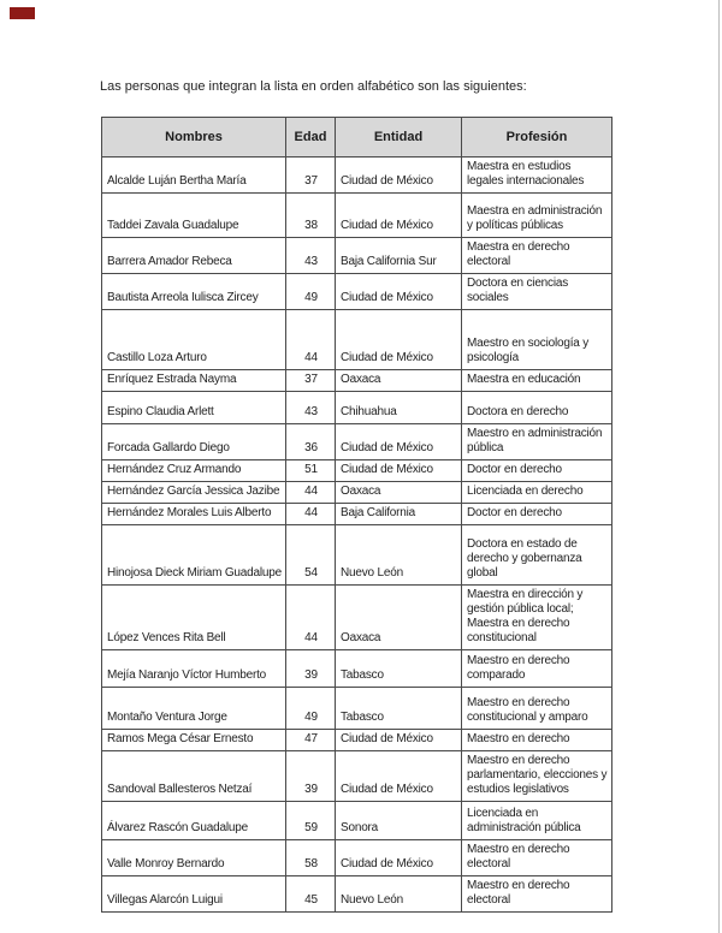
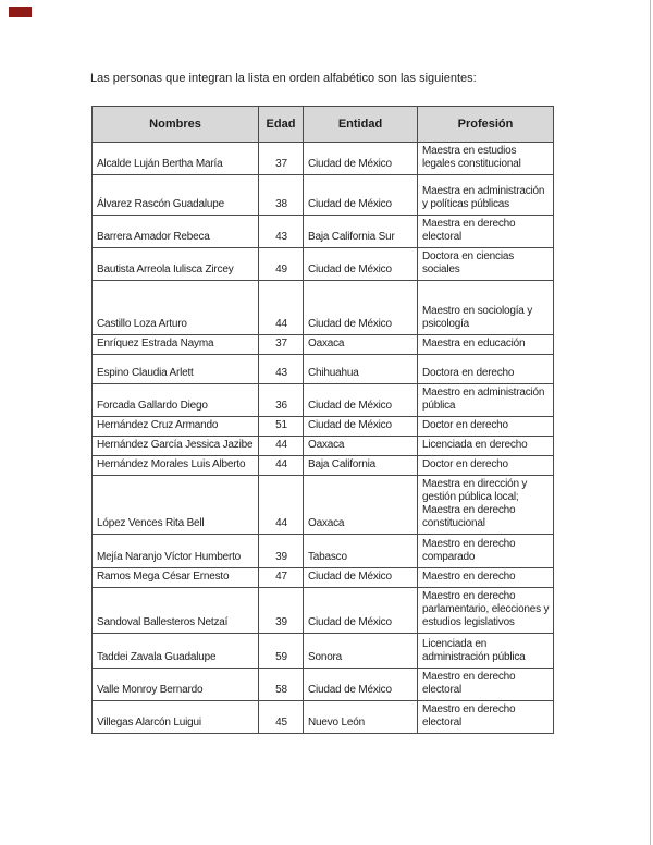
  Las personas que integran la lista en orden alfabético son las siguientes:
  Nombres	Edad	Entidad	Profesión
- Alcalde Luján Bertha María	37	Ciudad de México	Maestra en estudios legales internacionales
+ Alcalde Luján Bertha María	37	Ciudad de México	Maestra en estudios legales constitucional
- Taddei Zavala Guadalupe	38	Ciudad de México	Maestra en administración y políticas públicas
+ Álvarez Rascón Guadalupe	38	Ciudad de México	Maestra en administración y políticas públicas
  Barrera Amador Rebeca	43	Baja California Sur	Maestra en derecho electoral
  Bautista Arreola Iulisca Zircey	49	Ciudad de México	Doctora en ciencias sociales
  Castillo Loza Arturo	44	Ciudad de México	Maestro en sociología y psicología
  Enríquez Estrada Nayma	37	Oaxaca	Maestra en educación
  Espino Claudia Arlett	43	Chihuahua	Doctora en derecho
  Forcada Gallardo Diego	36	Ciudad de México	Maestro en administración pública
  Hernández Cruz Armando	51	Ciudad de México	Doctor en derecho
  Hernández García Jessica Jazibe	44	Oaxaca	Licenciada en derecho
  Hernández Morales Luis Alberto	44	Baja California	Doctor en derecho
- Hinojosa Dieck Miriam Guadalupe	54	Nuevo León	Doctora en estado de derecho y gobernanza global
  López Vences Rita Bell	44	Oaxaca	Maestra en dirección y gestión pública local; Maestra en derecho constitucional
  Mejía Naranjo Víctor Humberto	39	Tabasco	Maestro en derecho comparado
- Montaño Ventura Jorge	49	Tabasco	Maestro en derecho constitucional y amparo
  Ramos Mega César Ernesto	47	Ciudad de México	Maestro en derecho
  Sandoval Ballesteros Netzaí	39	Ciudad de México	Maestro en derecho parlamentario, elecciones y estudios legislativos
- Álvarez Rascón Guadalupe	59	Sonora	Licenciada en administración pública
+ Taddei Zavala Guadalupe	59	Sonora	Licenciada en administración pública
  Valle Monroy Bernardo	58	Ciudad de México	Maestro en derecho electoral
  Villegas Alarcón Luigui	45	Nuevo León	Maestro en derecho electoral
